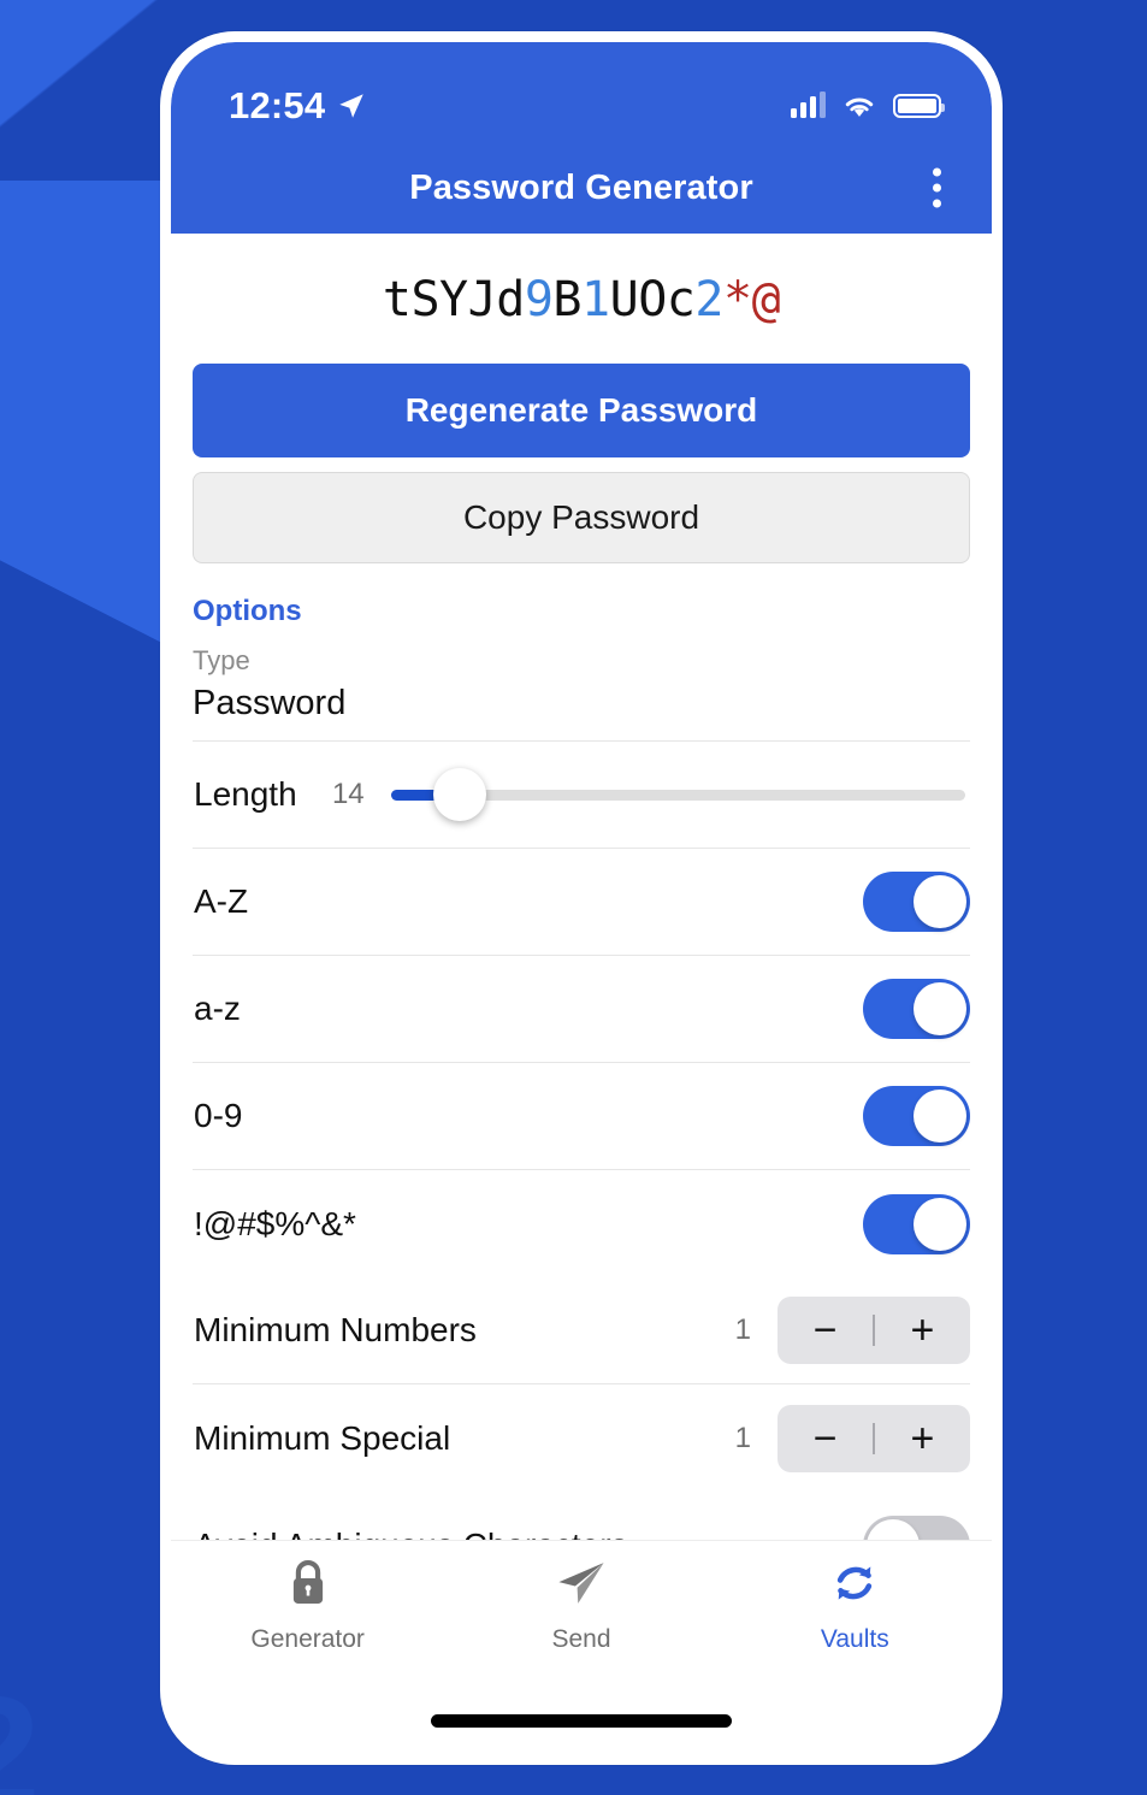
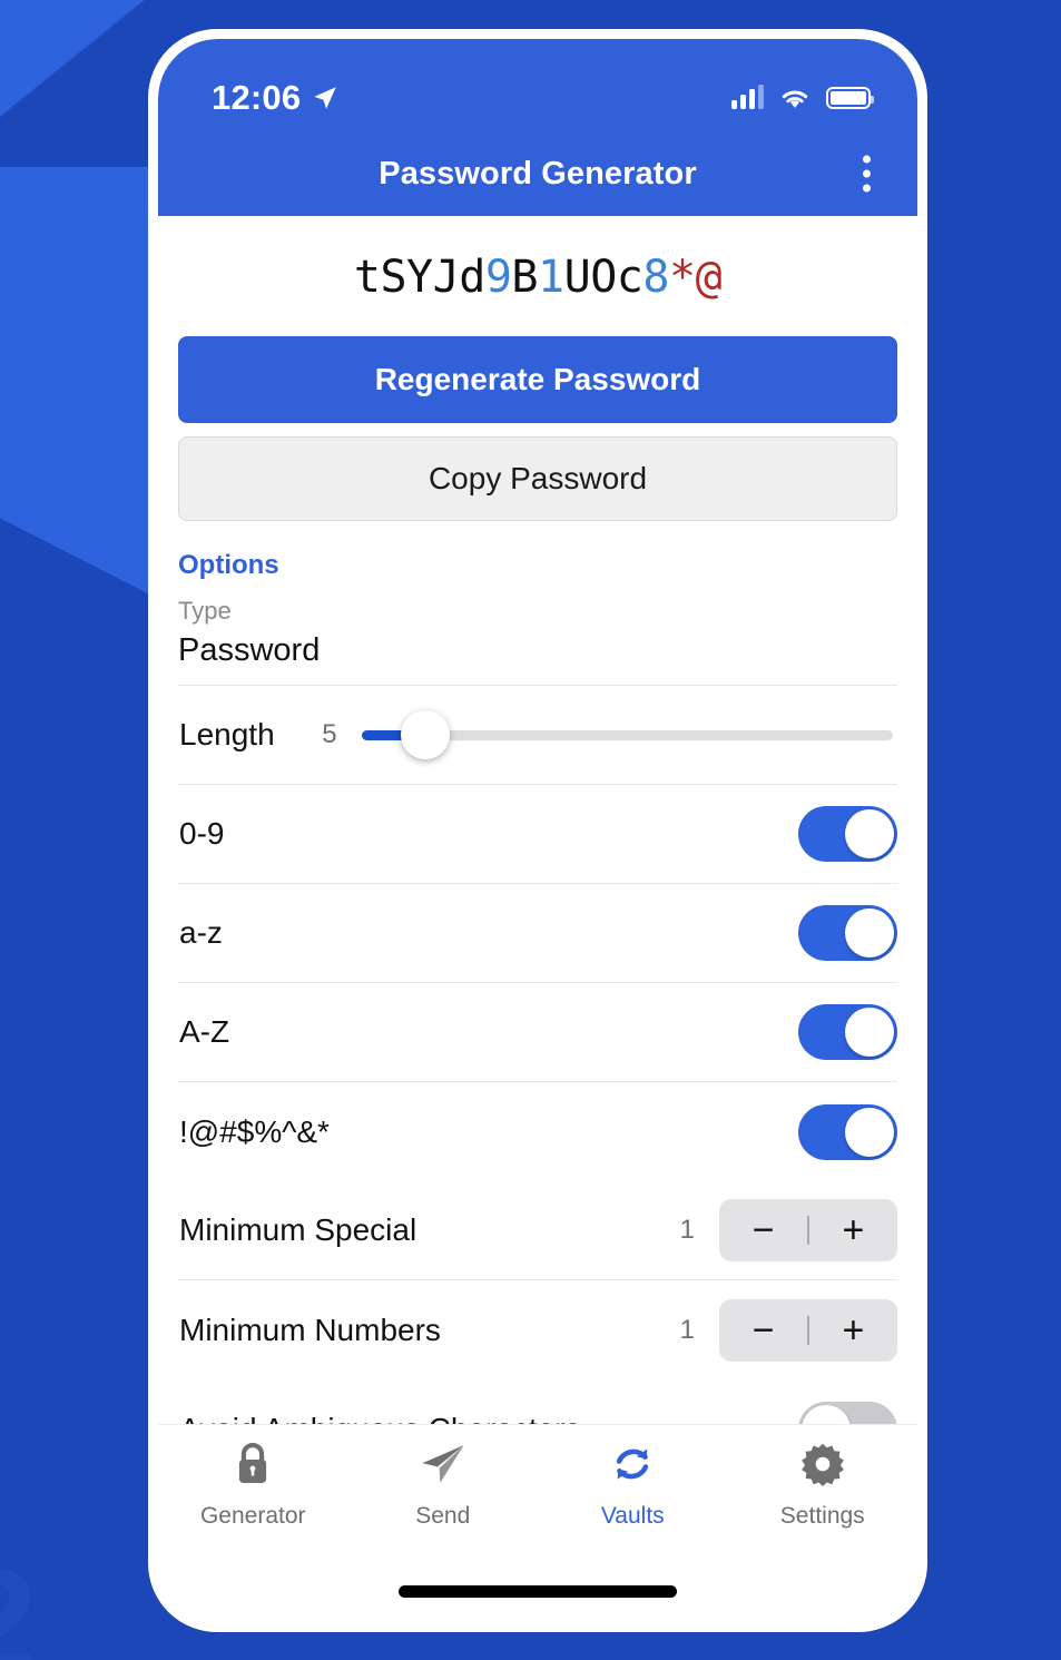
- 12:54
+ 12:06
  Password Generator
- tSYJd9B1UOc2*@
+ tSYJd9B1UOc8*@
  Regenerate Password
  Copy Password
  Options
  Type
  Password
  Length
- 14
+ 5
- A-Z
+ 0-9
  a-z
- 0-9
+ A-Z
  !@#$%^&*
- Minimum Numbers
+ Minimum Special
  1
  −
  +
- Minimum Special
+ Minimum Numbers
  1
  −
  +
  Generator
  Send
  Vaults
+ Settings
